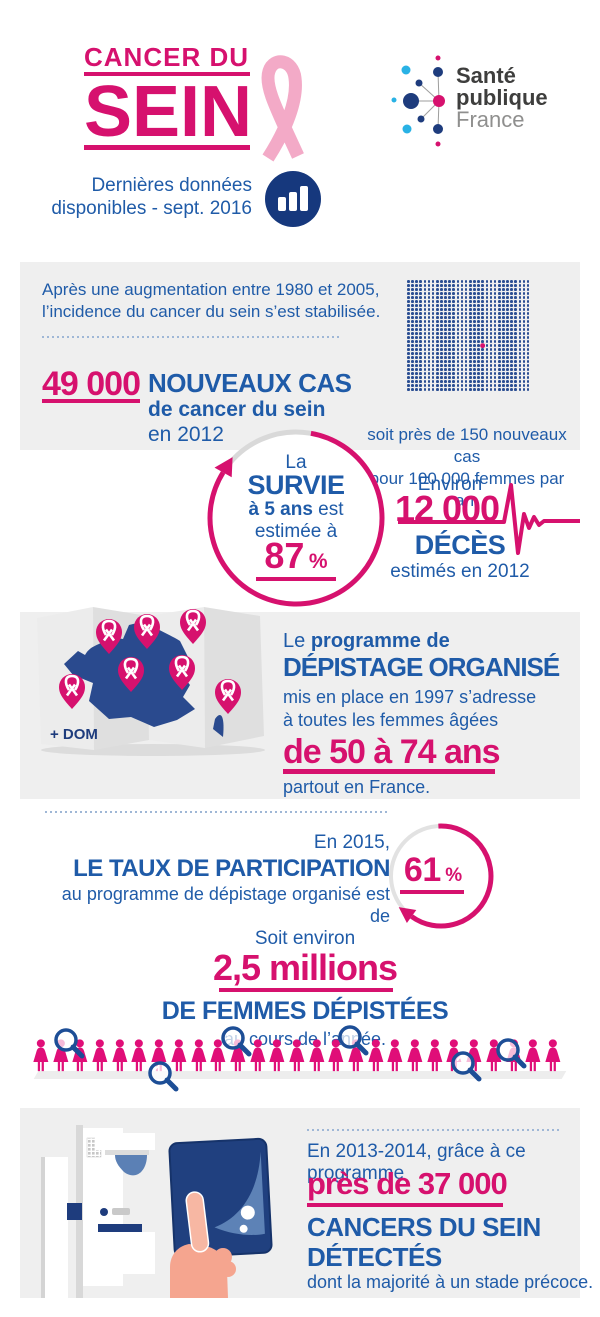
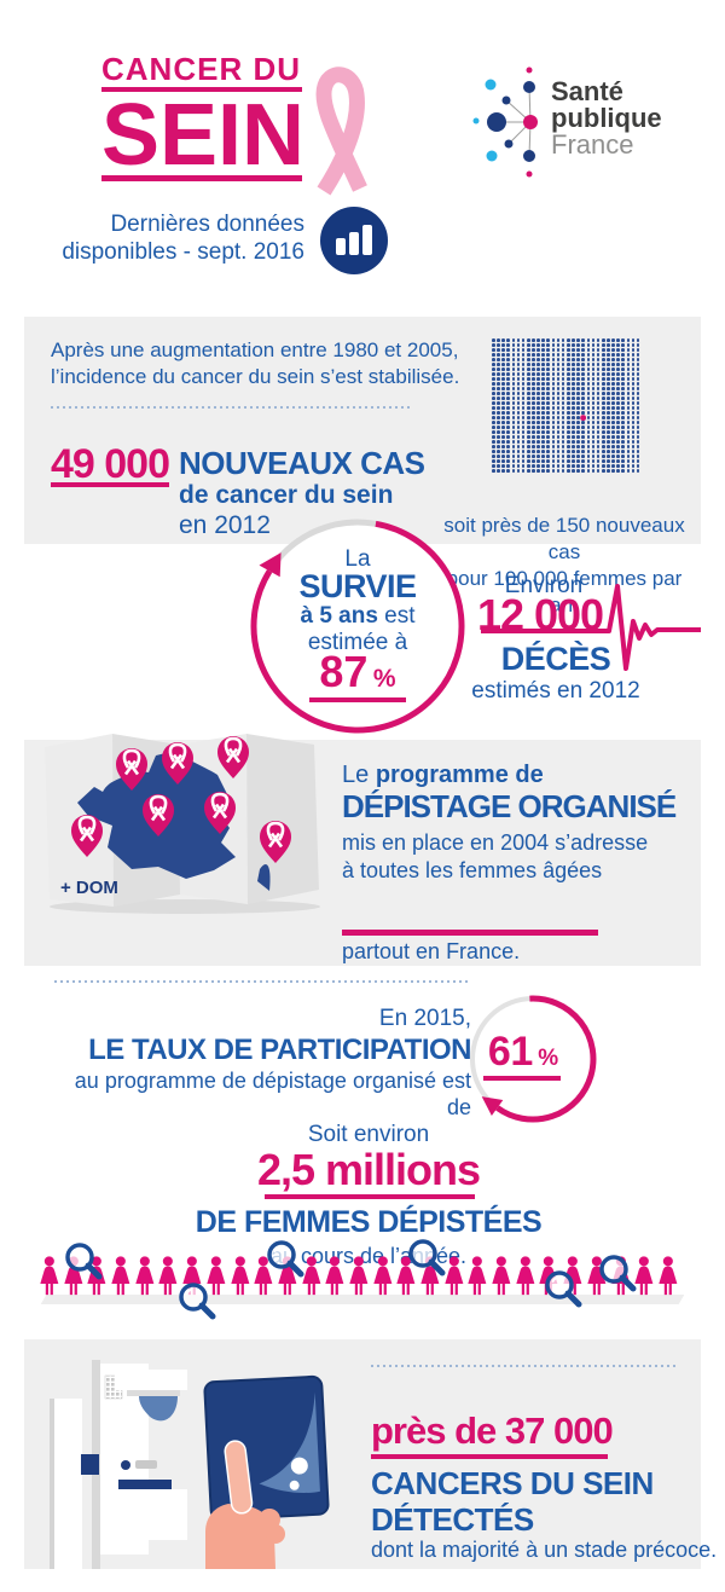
  CANCER DU
  SEIN
  Santé
  publique
  France
  Dernières données
  disponibles - sept. 2016
  Après une augmentation entre 1980 et 2005,
  l’incidence du cancer du sein s’est stabilisée.
  49 000
  NOUVEAUX CAS
  de cancer du sein
  en 2012
  soit près de 150 nouveaux cas
  our 100 000 femmes par an.
  La
  SURVIE
  à 5 ans est
  estimée à
  87 %
  Environ
  12 000
  DÉCÈS
  estimés en 2012
  + DOM
  Le programme de
  DÉPISTAGE ORGANISÉ
- mis en place en 1997 s’adresse
+ mis en place en 2004 s’adresse
  à toutes les femmes âgées
- de 50 à 74 ans
  partout en France.
  En 2015,
  LE TAUX DE PARTICIPATION
  au programme de dépistage organisé est de
  61 %
  Soit environ
  2,5 millions
  DE FEMMES DÉPISTÉES
  au cours de l’année.
- En 2013-2014, grâce à ce programme
  près de 37 000
  CANCERS DU SEIN
  DÉTECTÉS
  dont la majorité à un stade précoce.
